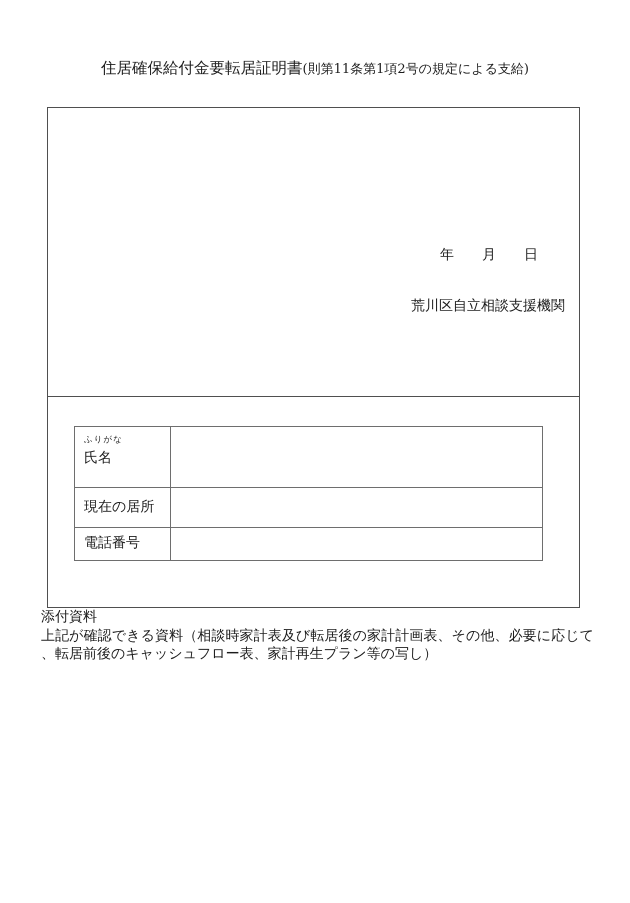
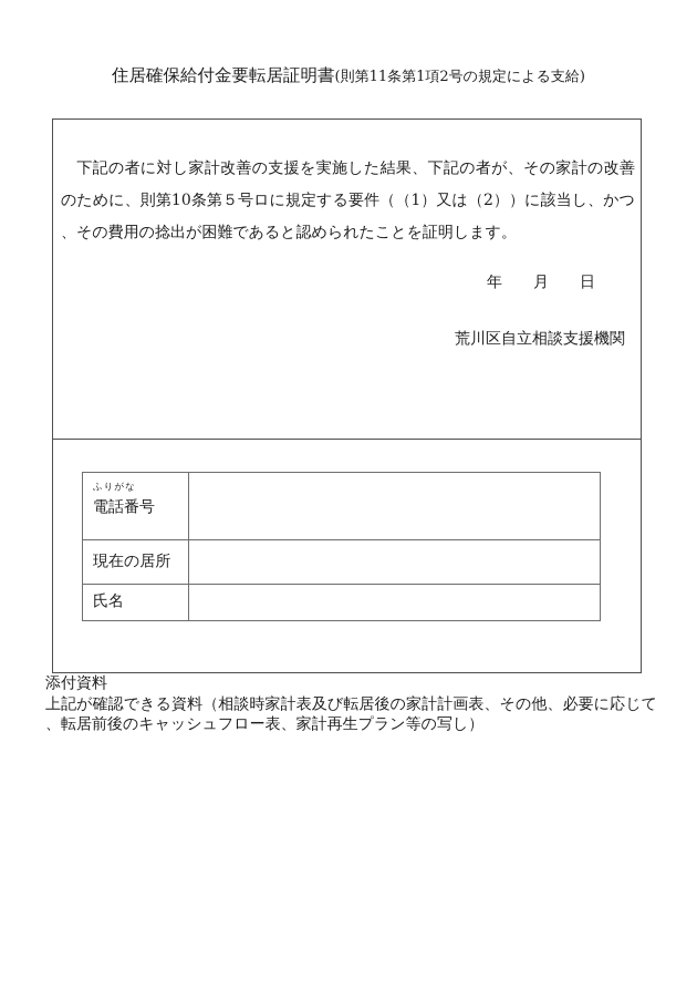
  住居確保給付金要転居証明書(則第11条第1項2号の規定による支給)
+ 下記の者に対し家計改善の支援を実施した結果、下記の者が、その家計の改善のために、則第10条第５号ロに規定する要件（（1）又は（2））に該当し、かつ、その費用の捻出が困難であると認められたことを証明します。
  年 月 日
  荒川区自立相談支援機関
- ふりがな 氏名
+ ふりがな 電話番号
  現在の居所
- 電話番号
+ 氏名
  添付資料
  上記が確認できる資料（相談時家計表及び転居後の家計計画表、その他、必要に応じて、転居前後のキャッシュフロー表、家計再生プラン等の写し）
